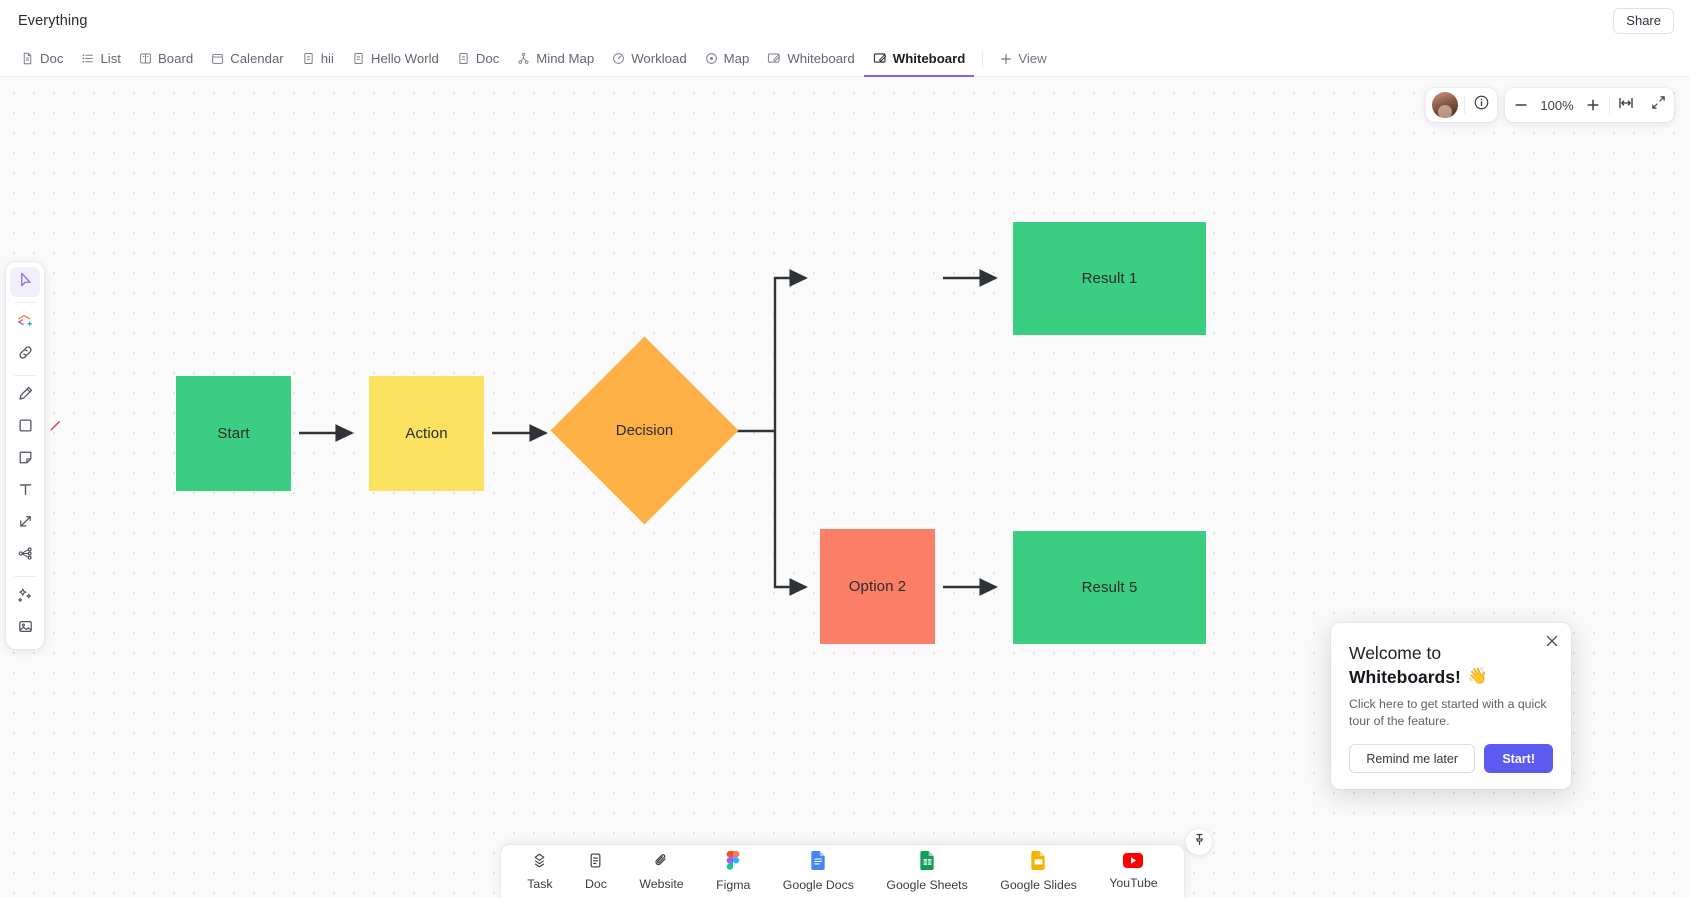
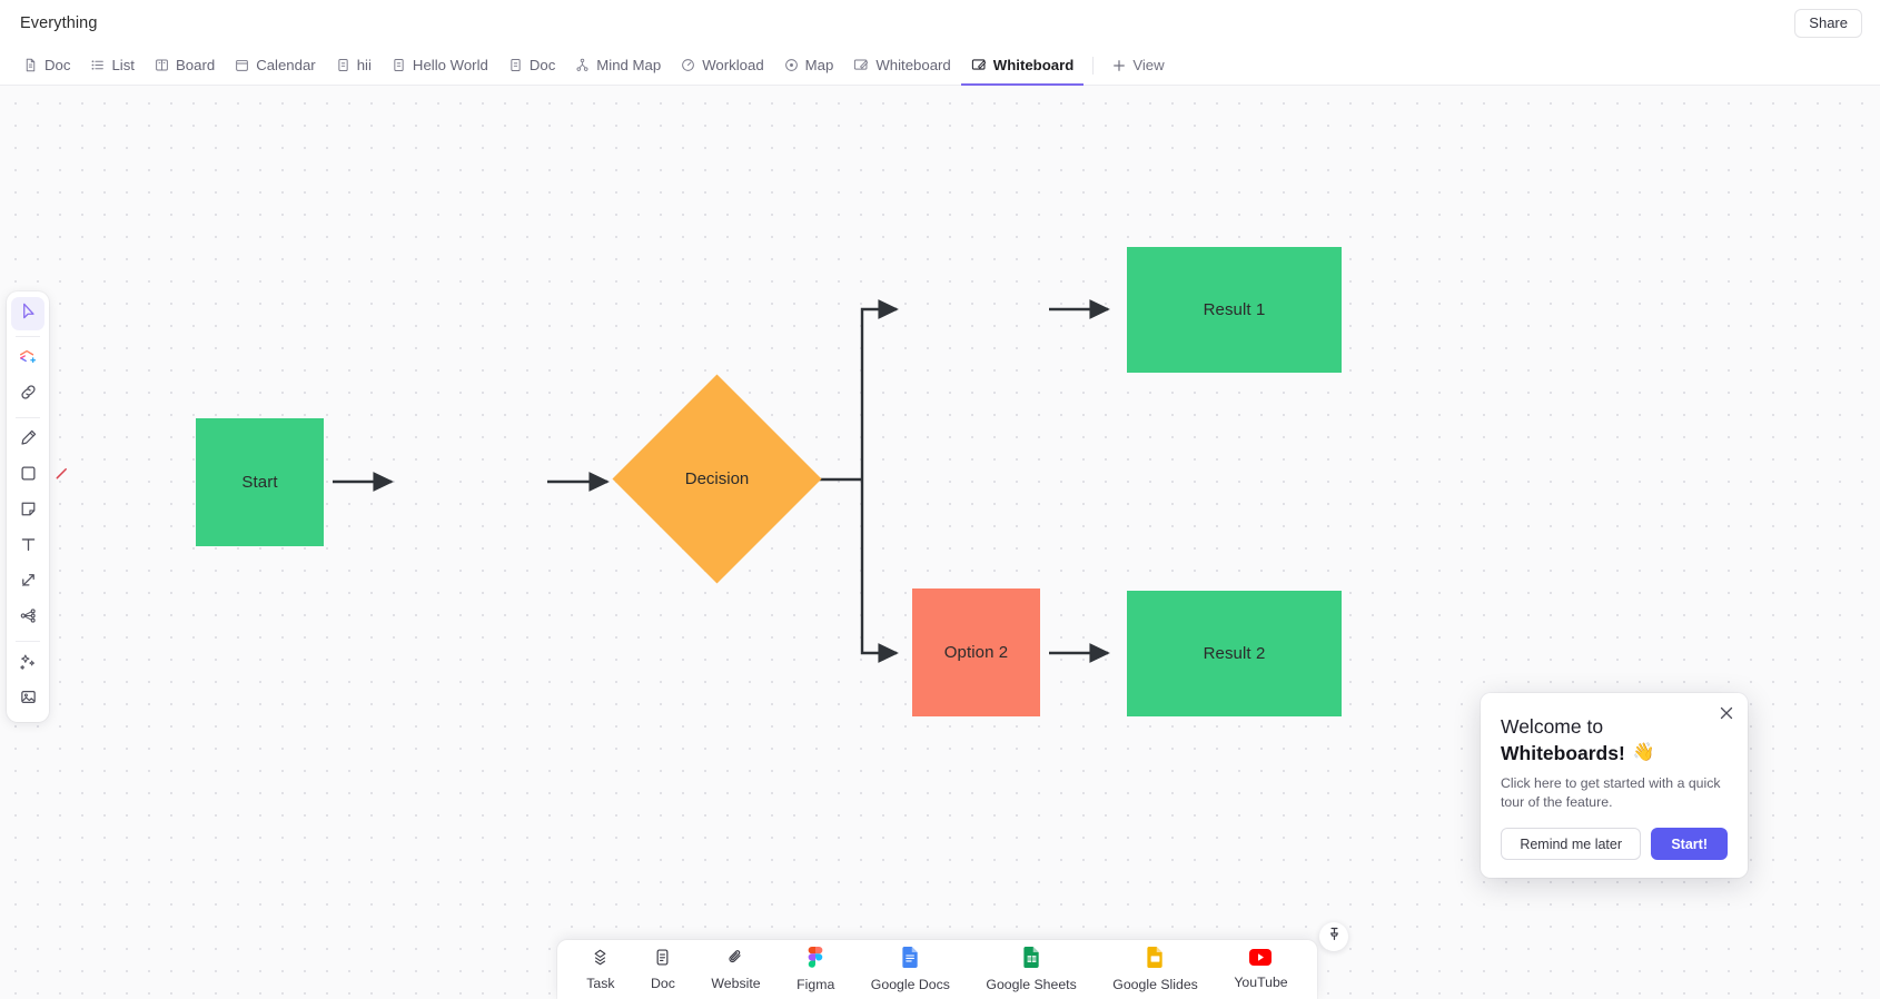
  Everything
  Share
  Doc
  List
  Board
  Calendar
  hii
  Hello World
  Doc
  Mind Map
  Workload
  Map
  Whiteboard
  Whiteboard
  View
  Start
- Action
  Decision
  Result 1
  Option 2
- Result 5
+ Result 2
- 100%
  Welcome to
  Whiteboards!
  👋
  Click here to get started with a quick tour of the feature.
  Remind me later
  Start!
  Task
  Doc
  Website
  Figma
  Google Docs
  Google Sheets
  Google Slides
  YouTube
